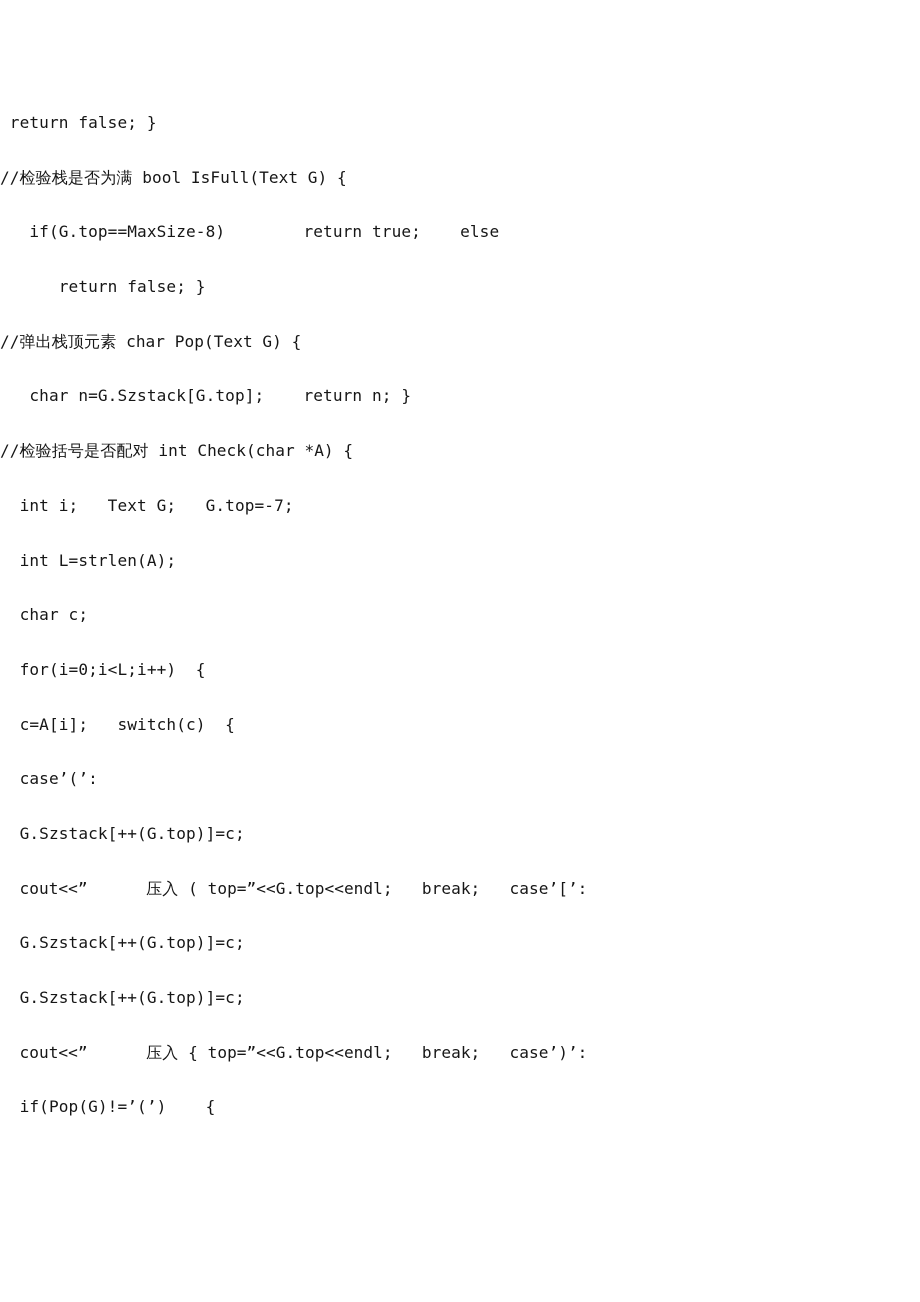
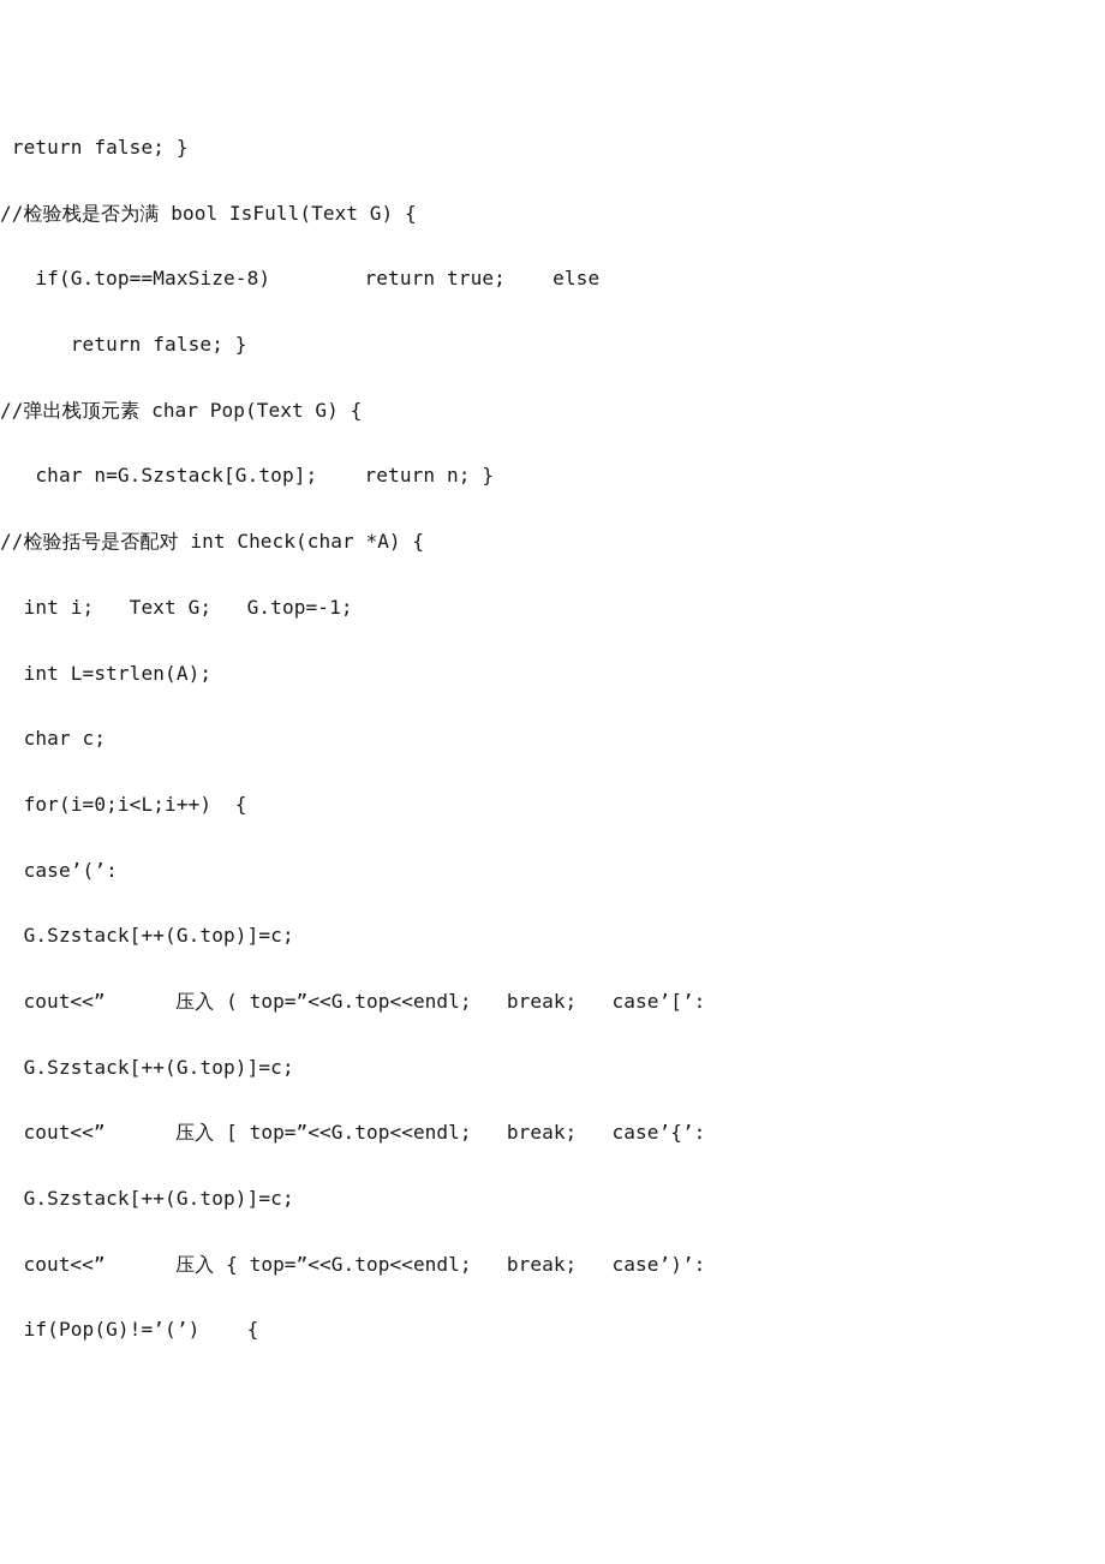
  return false; }
  //检验栈是否为满 bool IsFull(Text G) {
  if(G.top==MaxSize-8) return true; else
  return false; }
  //弹出栈顶元素 char Pop(Text G) {
  char n=G.Szstack[G.top]; return n; }
  //检验括号是否配对 int Check(char *A) {
- int i; Text G; G.top=-7;
+ int i; Text G; G.top=-1;
  int L=strlen(A);
  char c;
  for(i=0;i<L;i++) {
- c=A[i]; switch(c) {
  case’(’:
  G.Szstack[++(G.top)]=c;
  cout<<” 压入 ( top=”<<G.top<<endl; break; case’[’:
  G.Szstack[++(G.top)]=c;
+ cout<<” 压入 [ top=”<<G.top<<endl; break; case’{’:
  G.Szstack[++(G.top)]=c;
  cout<<” 压入 { top=”<<G.top<<endl; break; case’)’:
  if(Pop(G)!=’(’) {
